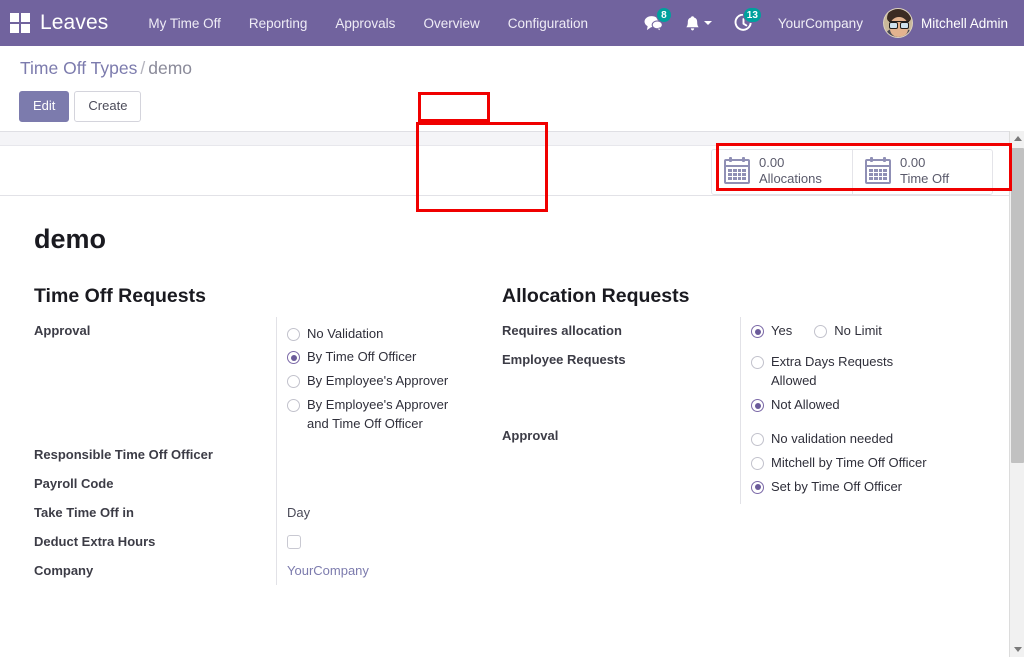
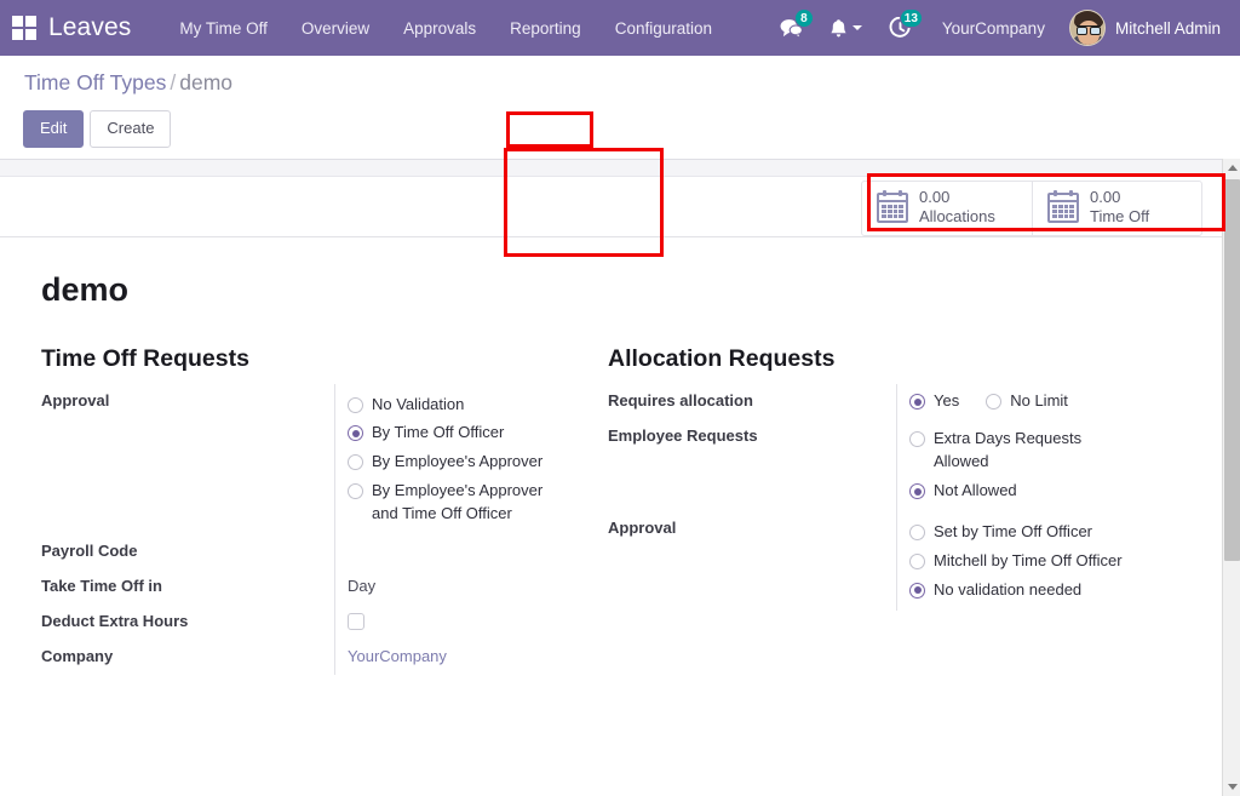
  Leaves
  My Time Off
- Reporting
+ Overview
  Approvals
- Overview
+ Reporting
  Configuration
  8
  13
  YourCompany
  Mitchell Admin
  Time Off Types / demo
  Edit
  Create
  0.00
  Allocations
  0.00
  Time Off
  demo
  Time Off Requests
  Approval
  No Validation
  By Time Off Officer
  By Employee's Approver
  By Employee's Approver and Time Off Officer
- Responsible Time Off Officer
  Payroll Code
  Take Time Off in
  Day
  Deduct Extra Hours
  Company
  YourCompany
  Allocation Requests
  Requires allocation
  Yes
  No Limit
  Employee Requests
  Extra Days Requests Allowed
  Not Allowed
  Approval
- No validation needed
+ Set by Time Off Officer
  Mitchell by Time Off Officer
- Set by Time Off Officer
+ No validation needed
